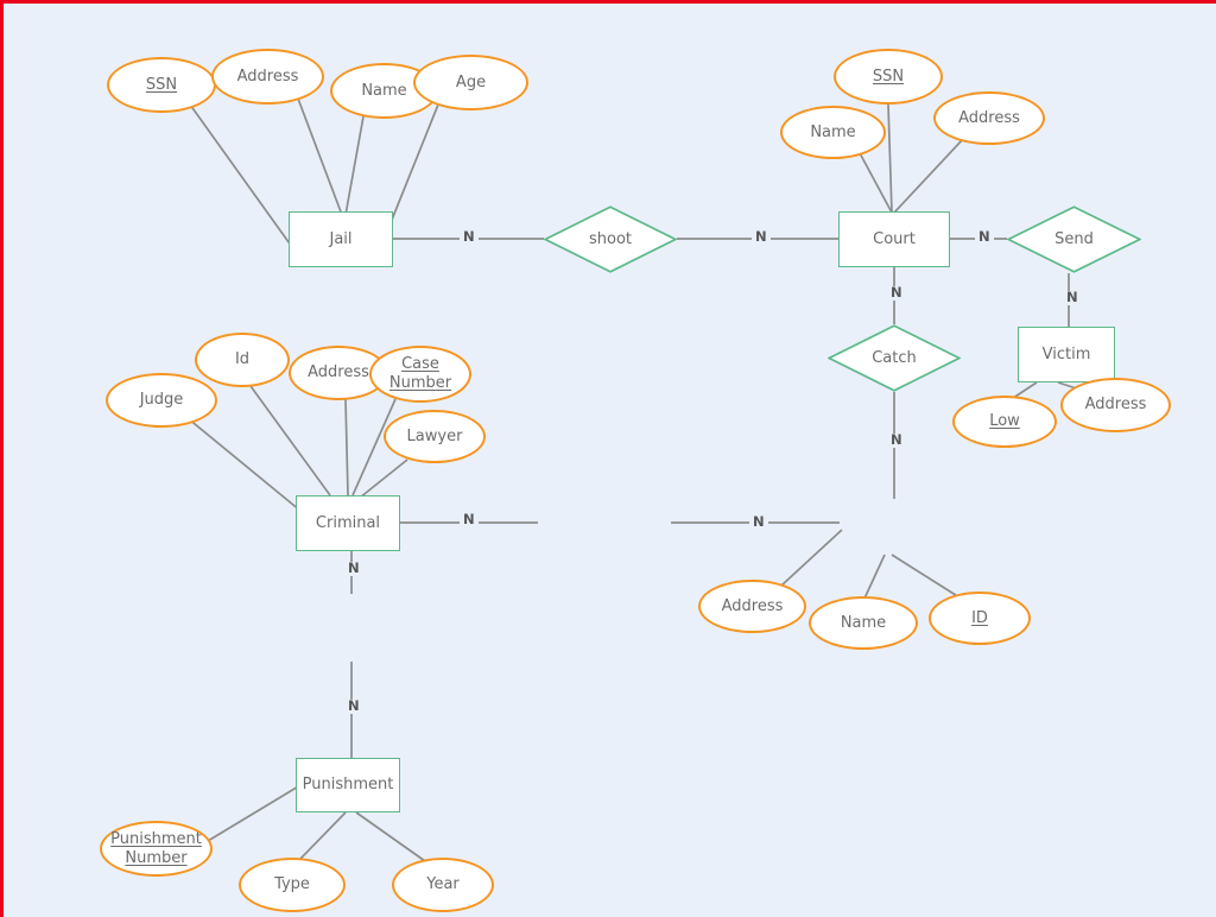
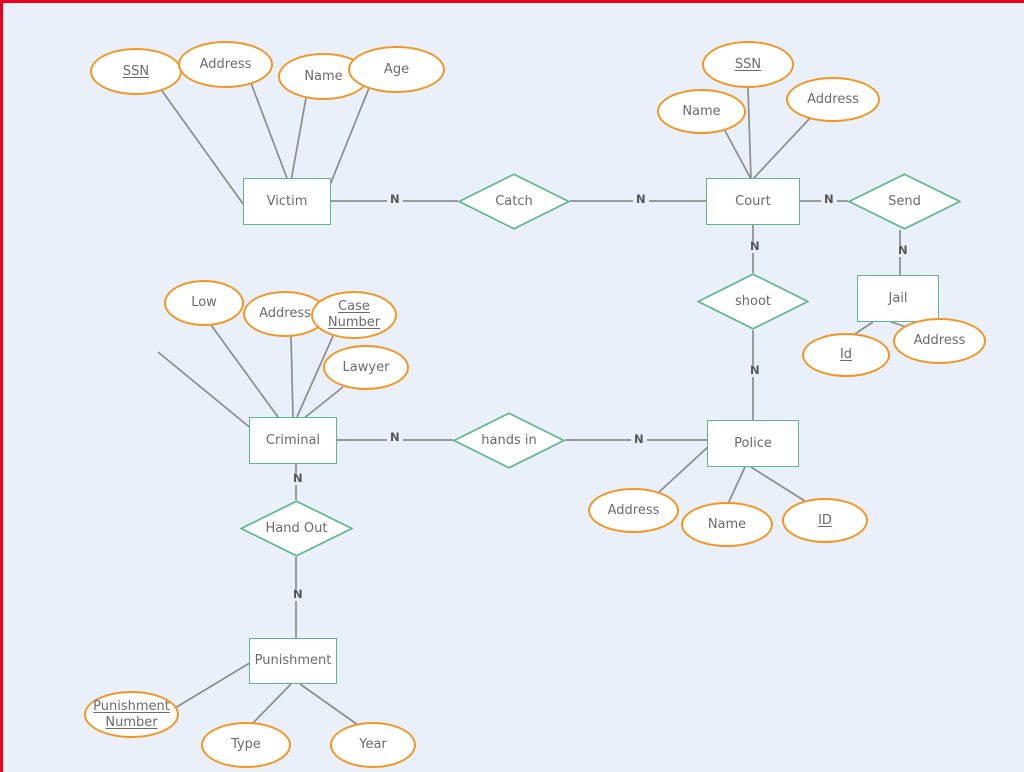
- Jail
+ Victim
  Court
- Victim
+ Jail
  Criminal
+ Police
  Punishment
- shoot
+ Catch
  Send
- Catch
+ shoot
+ hands in
+ Hand Out
  SSN
  Address
  Name
  Age
  SSN
  Name
  Address
- Low
+ Id
  Address
- Judge
- Id
+ Low
  Address
  Case
  Number
  Lawyer
  Address
  Name
  ID
  Punishment
  Number
  Type
  Year
  N
  N
  N
  N
  N
  N
  N
  N
  N
  N
